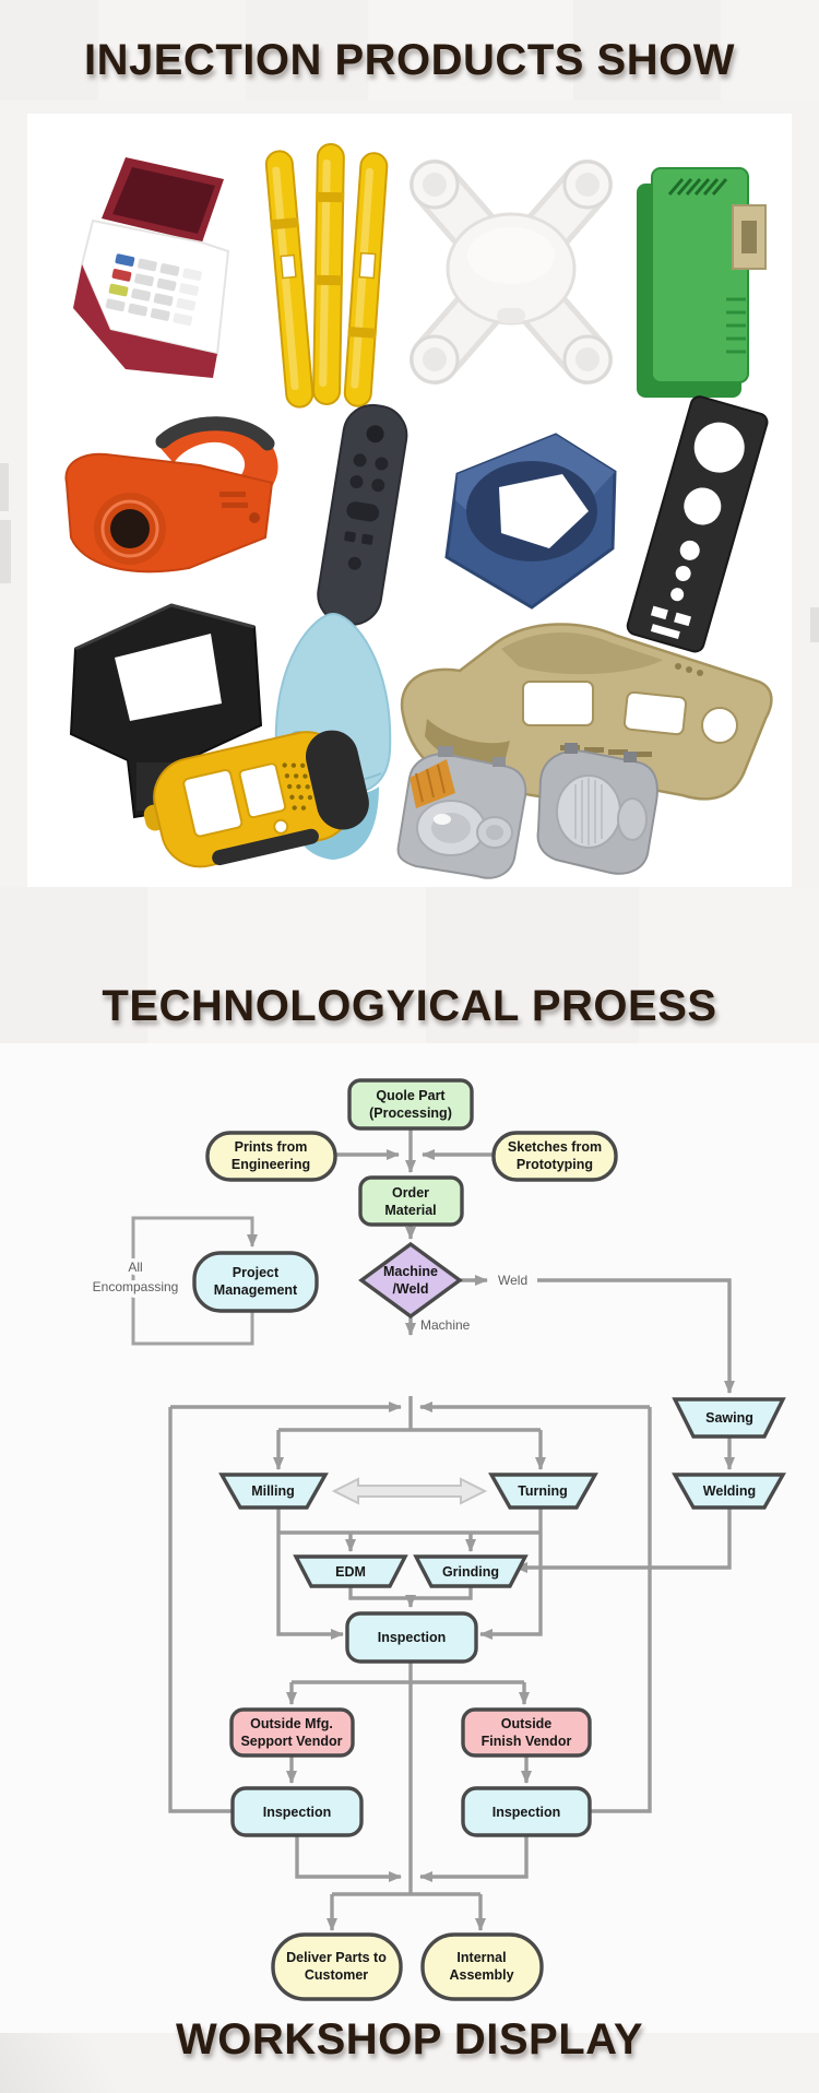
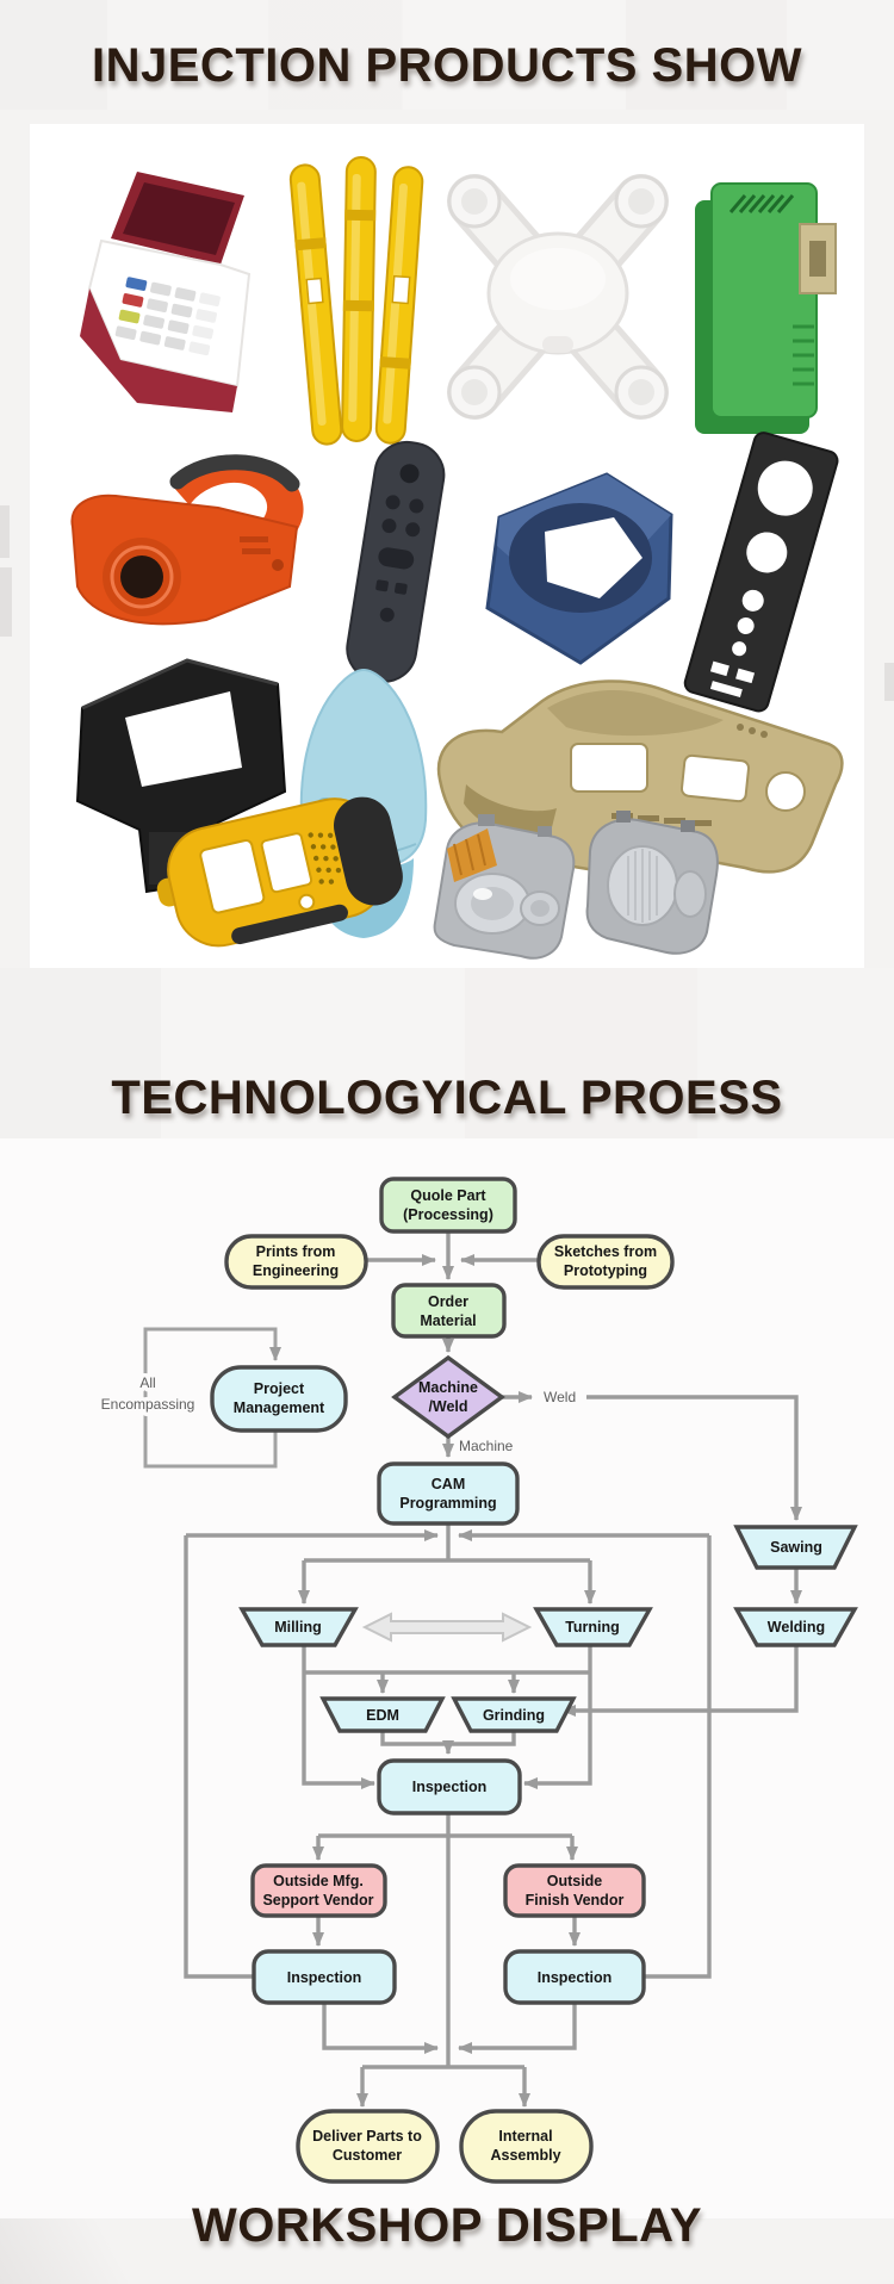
  INJECTION PRODUCTS SHOW
  TECHNOLOGYICAL PROESS
  Quole Part
  (Processing)
  Prints from
  Engineering
  Sketches from
  Prototyping
  Order
  Material
  Project
  Management
  Machine
  /Weld
+ CAM
+ Programming
  Sawing
  Milling
  Turning
  Welding
  EDM
  Grinding
  Inspection
  Outside Mfg.
  Sepport Vendor
  Outside
  Finish Vendor
  Inspection
  Inspection
  Deliver Parts to
  Customer
  Internal
  Assembly
  Weld
  Machine
  All
  Encompassing
  WORKSHOP DISPLAY
